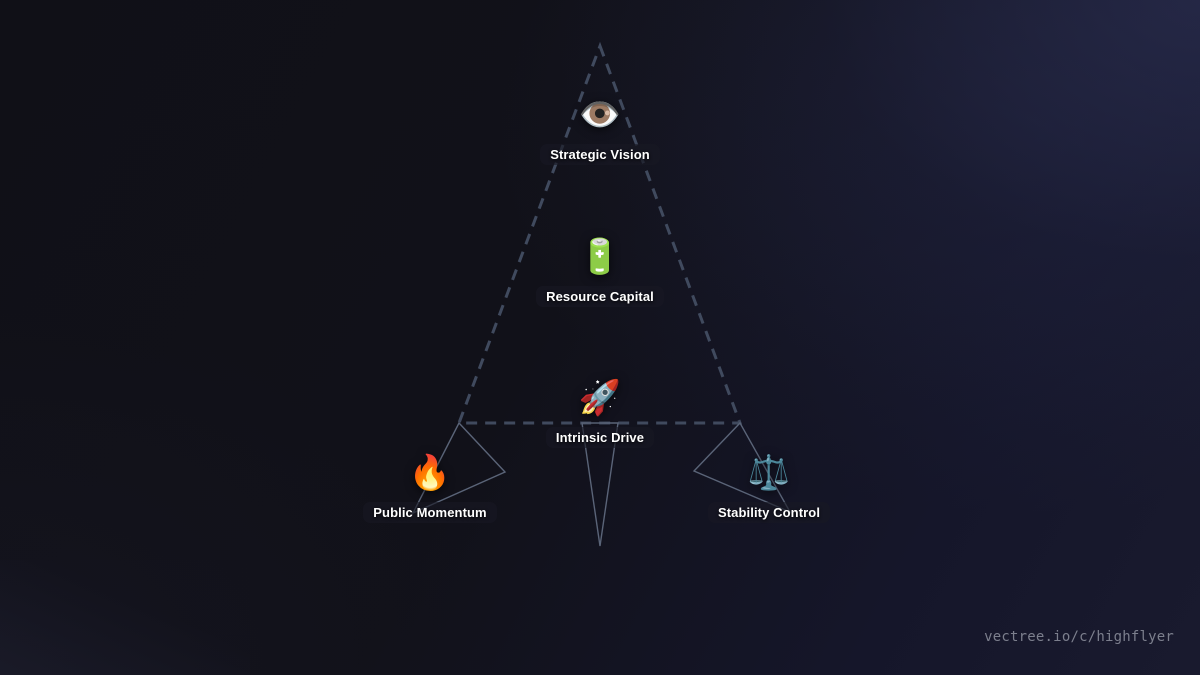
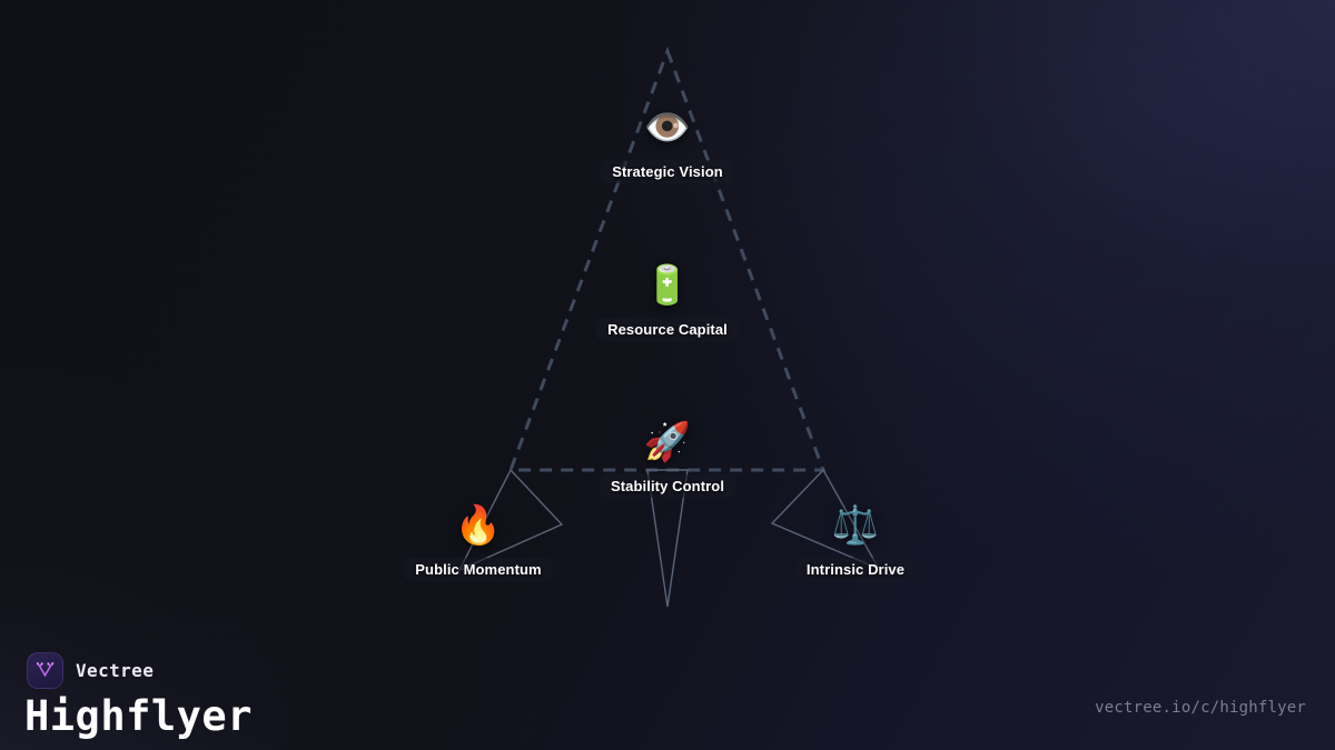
  👁️
  Strategic Vision
  🔋
  Resource Capital
  🚀
- Intrinsic Drive
+ Stability Control
  🔥
  Public Momentum
  ⚖️
- Stability Control
+ Intrinsic Drive
+ Vectree
+ Highflyer
  vectree.io/c/highflyer
